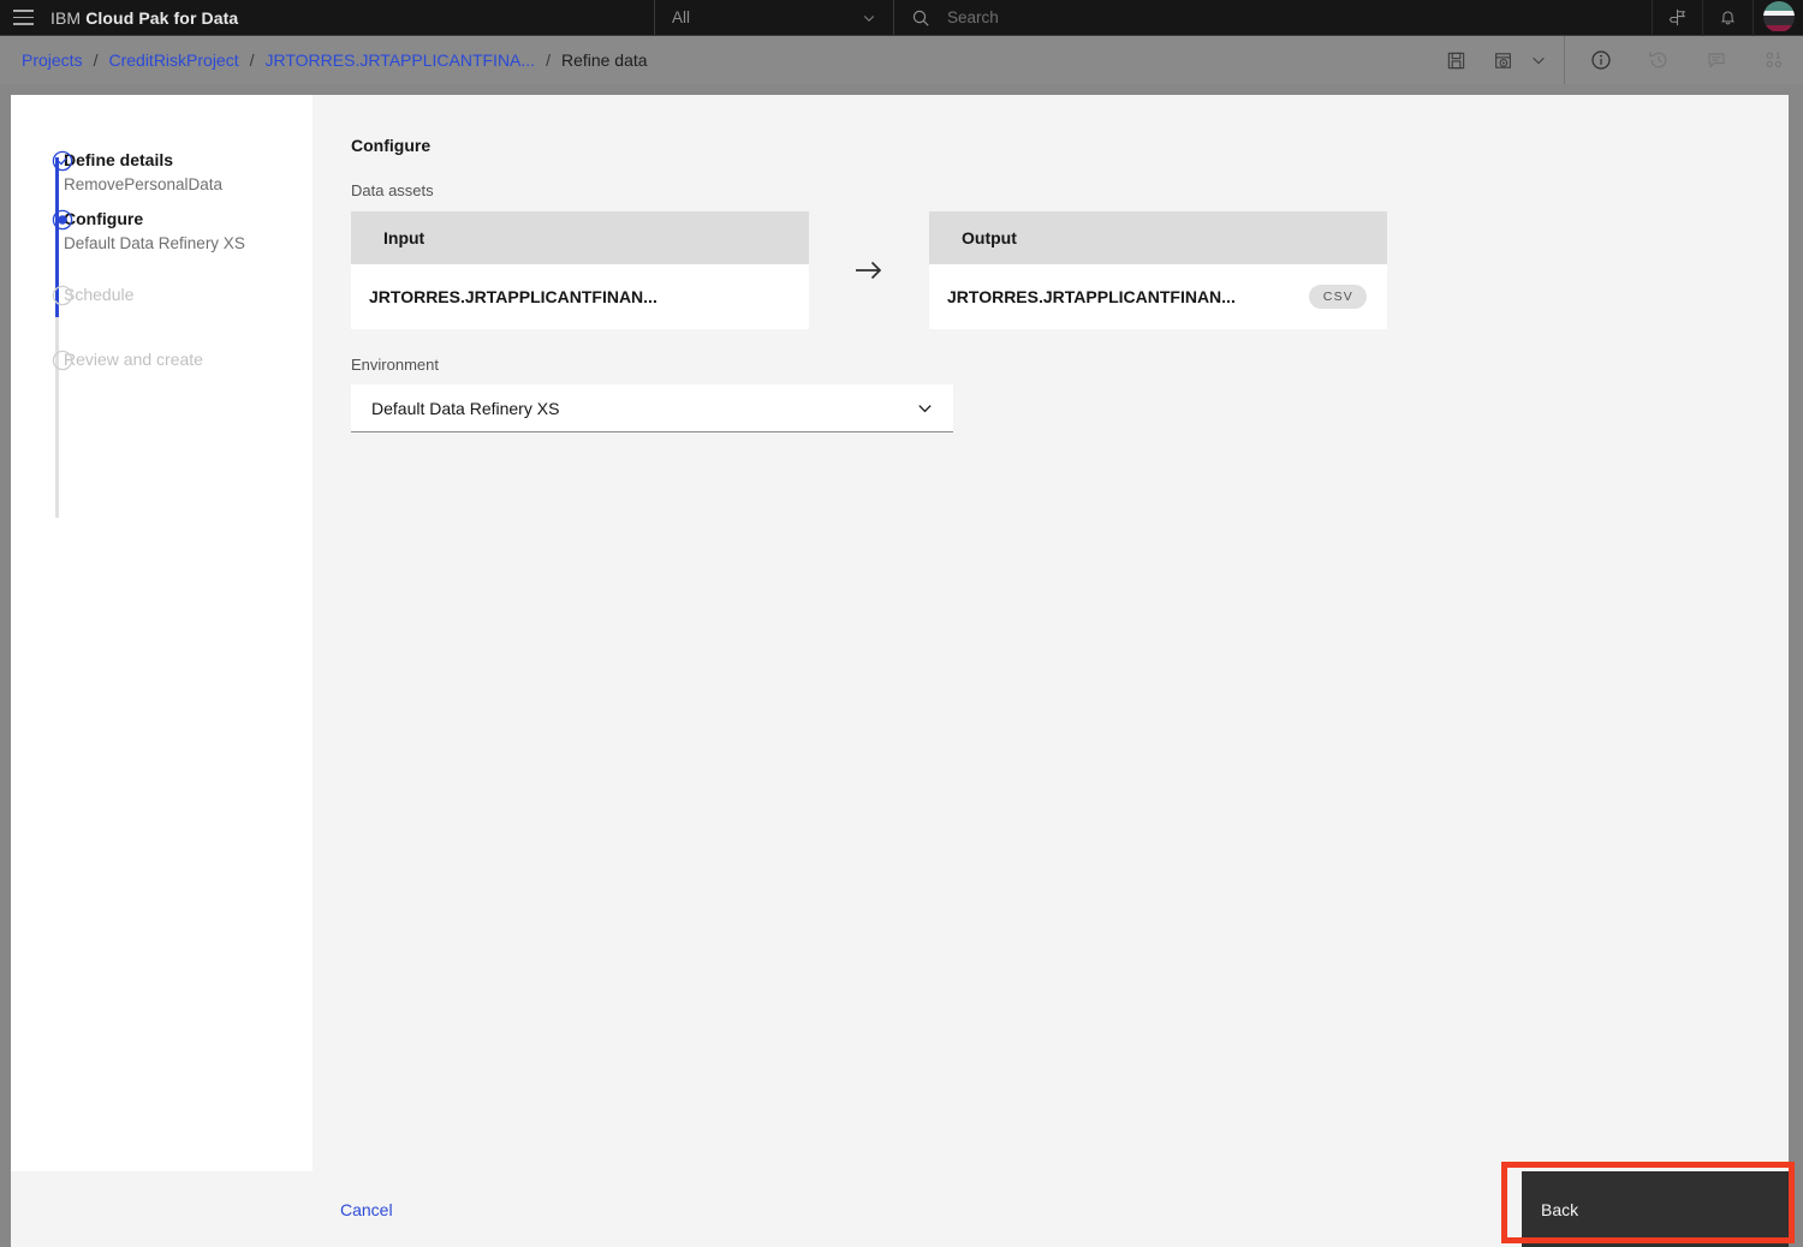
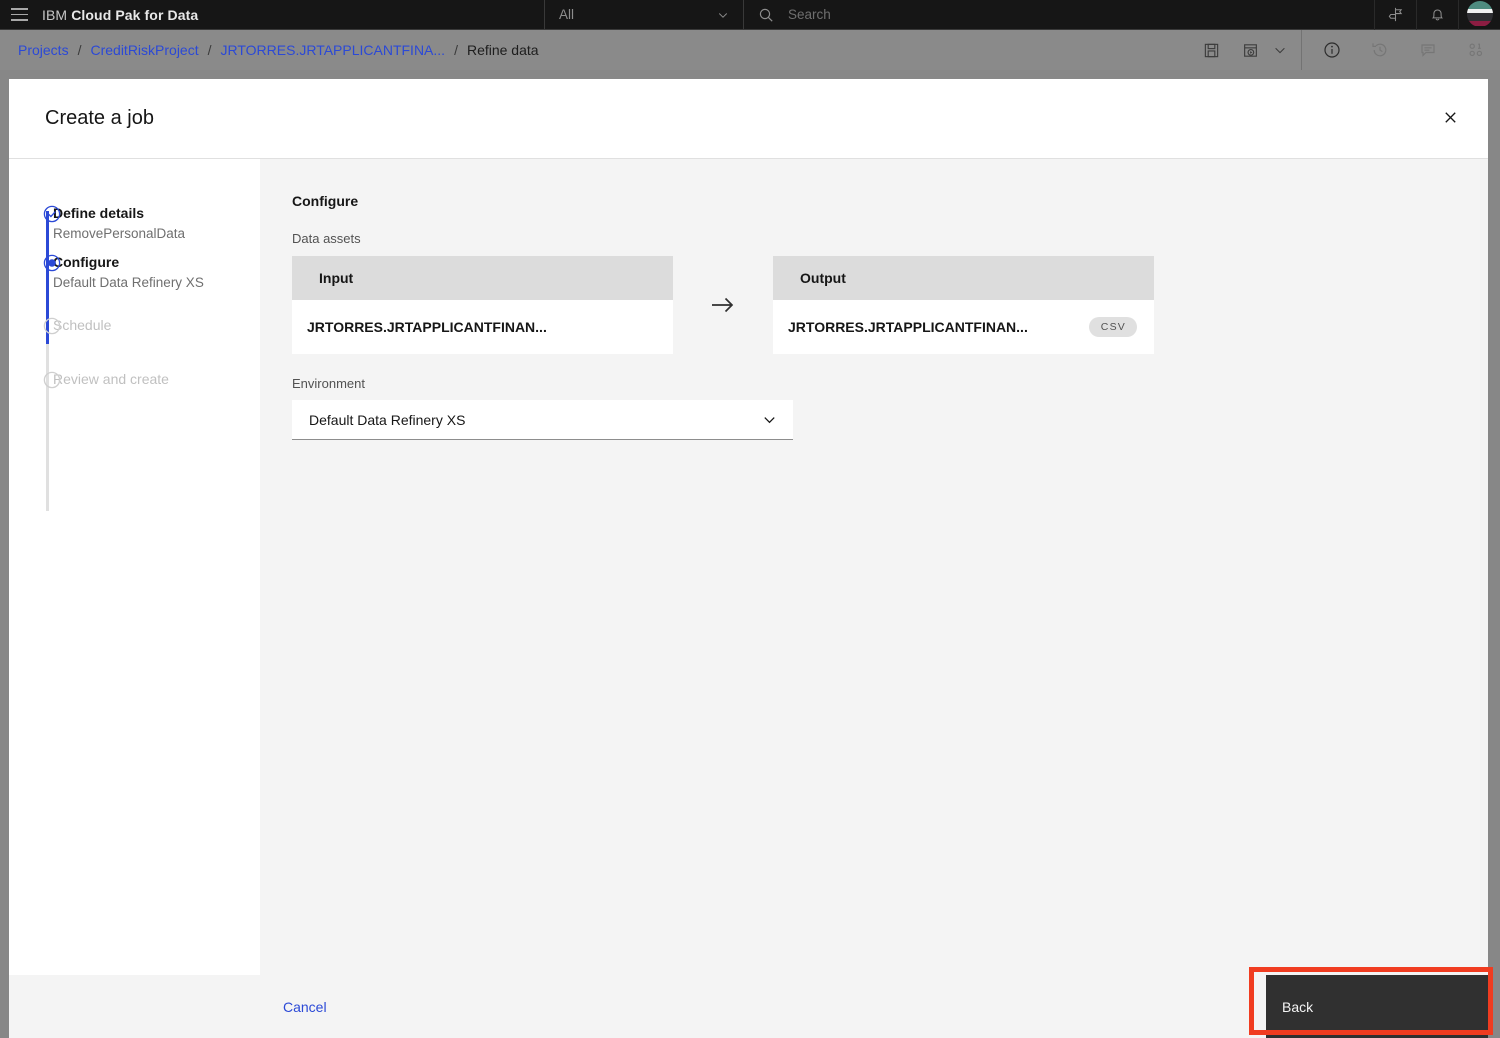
  IBM Cloud Pak for Data
  All
  Search
  Projects
  /
  CreditRiskProject
  /
  JRTORRES.JRTAPPLICANTFINA...
  /
  Refine data
+ Create a job
  Define details
  RemovePersonalData
  Configure
  Default Data Refinery XS
  Schedule
  Review and create
  Configure
  Data assets
  Input
  JRTORRES.JRTAPPLICANTFINAN...
  Output
  JRTORRES.JRTAPPLICANTFINAN...
  CSV
  Environment
  Default Data Refinery XS
  Cancel
  Back
